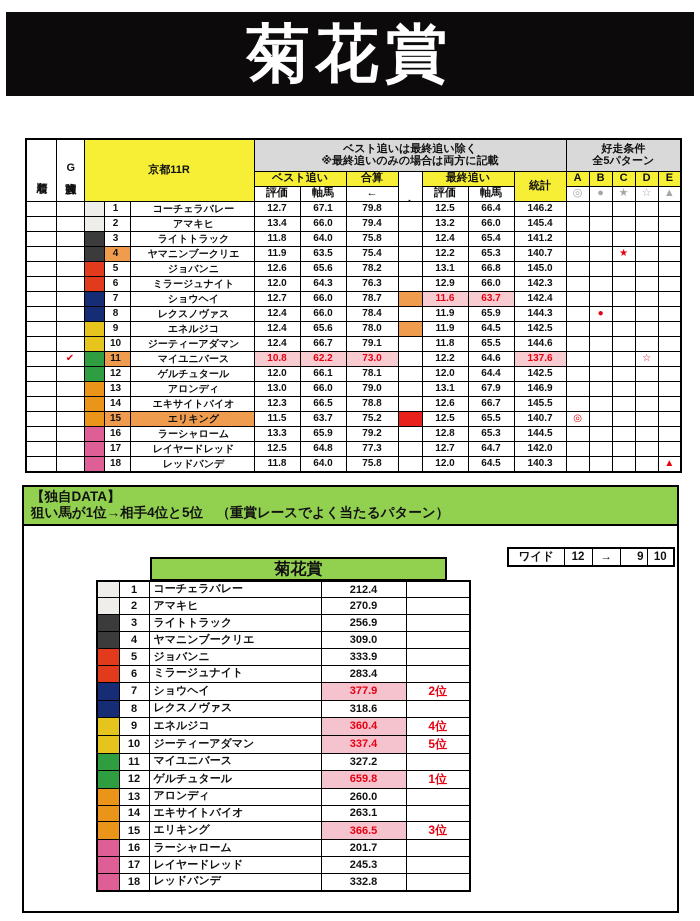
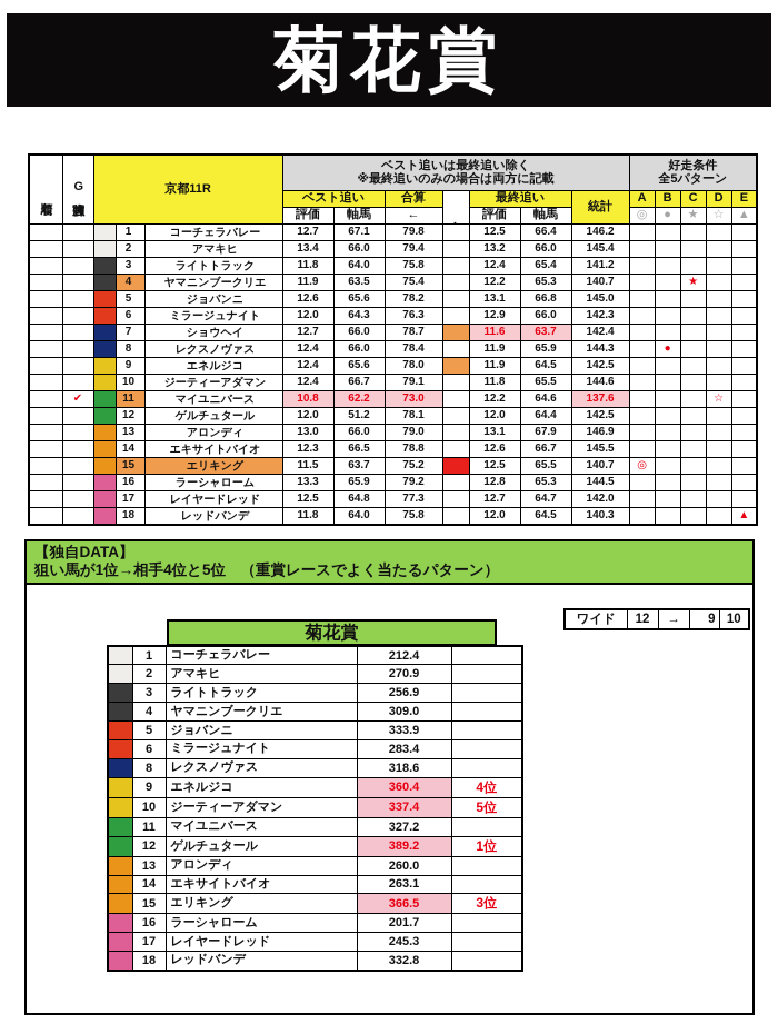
  菊花賞
  ベスト追い	合算		最終追い	統計	A	B	C	D	E
  評価	軸馬	←	評価	軸馬	◎	●	★	☆	▲
  			1	コーチェラバレー	12.7	67.1	79.8		12.5	66.4	146.2
  			2	アマキヒ	13.4	66.0	79.4		13.2	66.0	145.4
  			3	ライトトラック	11.8	64.0	75.8		12.4	65.4	141.2
  			4	ヤマニンブークリエ	11.9	63.5	75.4		12.2	65.3	140.7			★
  			5	ジョバンニ	12.6	65.6	78.2		13.1	66.8	145.0
  			6	ミラージュナイト	12.0	64.3	76.3		12.9	66.0	142.3
  			7	ショウヘイ	12.7	66.0	78.7		11.6	63.7	142.4
  			8	レクスノヴァス	12.4	66.0	78.4		11.9	65.9	144.3		●
  			9	エネルジコ	12.4	65.6	78.0		11.9	64.5	142.5
  			10	ジーティーアダマン	12.4	66.7	79.1		11.8	65.5	144.6
  	✔		11	マイユニバース	10.8	62.2	73.0		12.2	64.6	137.6				☆
- 			12	ゲルチュタール	12.0	66.1	78.1		12.0	64.4	142.5
+ 			12	ゲルチュタール	12.0	51.2	78.1		12.0	64.4	142.5
  			13	アロンディ	13.0	66.0	79.0		13.1	67.9	146.9
  			14	エキサイトバイオ	12.3	66.5	78.8		12.6	66.7	145.5
  			15	エリキング	11.5	63.7	75.2		12.5	65.5	140.7	◎
  			16	ラーシャローム	13.3	65.9	79.2		12.8	65.3	144.5
  			17	レイヤードレッド	12.5	64.8	77.3		12.7	64.7	142.0
  			18	レッドバンデ	11.8	64.0	75.8		12.0	64.5	140.3					▲
  【独自DATA】
  狙い馬が1位→相手4位と5位 （重賞レースでよく当たるパターン）
  ワイド	12	→	9	10
  菊花賞
  	1	コーチェラバレー	212.4
  	2	アマキヒ	270.9
  	3	ライトトラック	256.9
  	4	ヤマニンブークリエ	309.0
  	5	ジョバンニ	333.9
  	6	ミラージュナイト	283.4
- 	7	ショウヘイ	377.9	2位
  	8	レクスノヴァス	318.6
  	9	エネルジコ	360.4	4位
  	10	ジーティーアダマン	337.4	5位
  	11	マイユニバース	327.2
- 	12	ゲルチュタール	659.8	1位
+ 	12	ゲルチュタール	389.2	1位
  	13	アロンディ	260.0
  	14	エキサイトバイオ	263.1
  	15	エリキング	366.5	3位
  	16	ラーシャローム	201.7
  	17	レイヤードレッド	245.3
  	18	レッドバンデ	332.8
